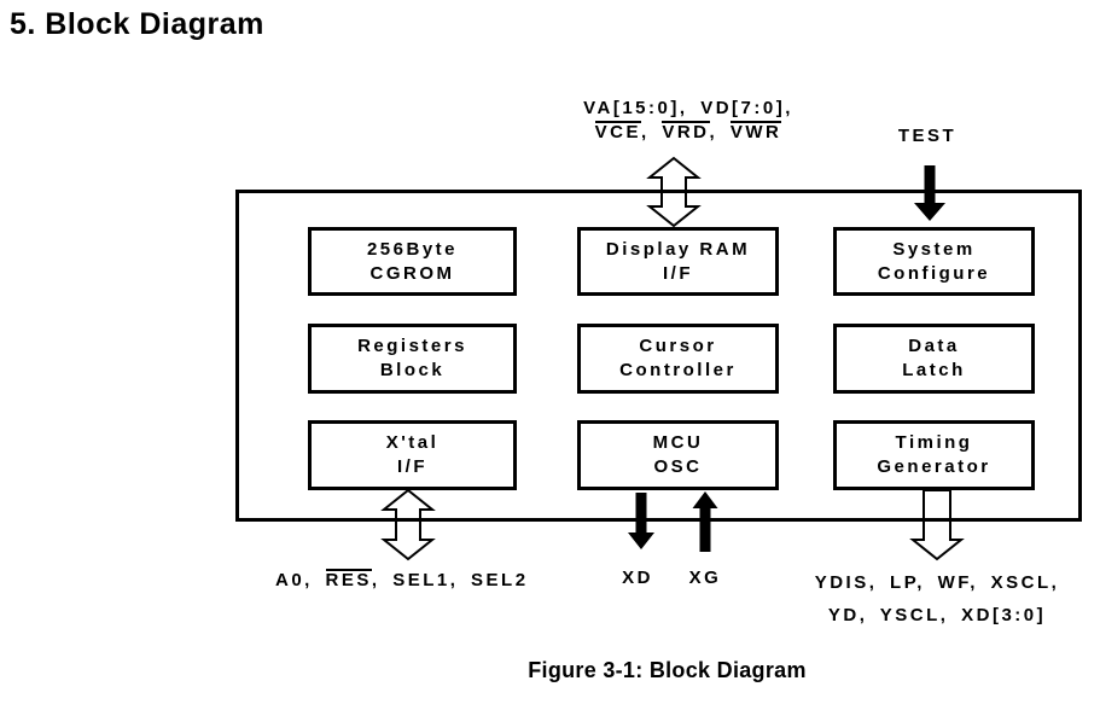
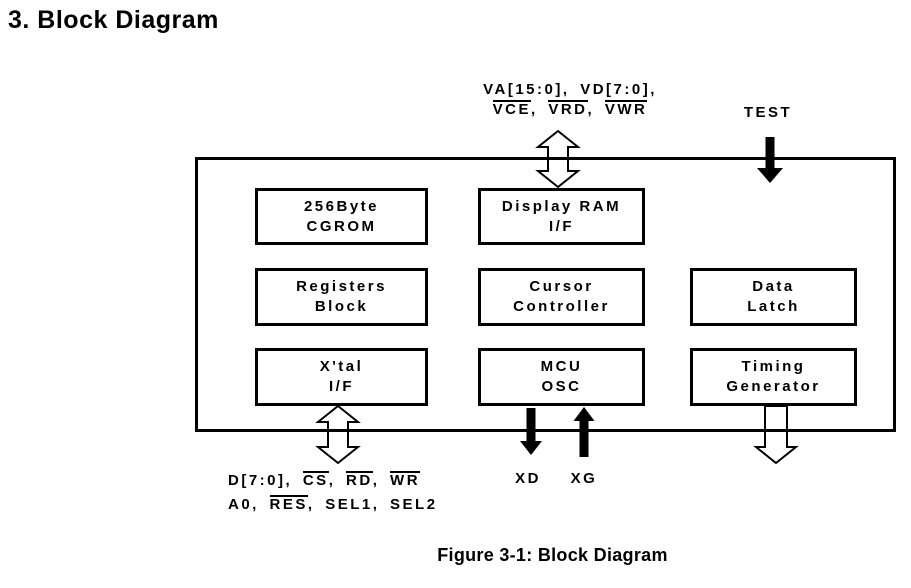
- 5. Block Diagram
+ 3. Block Diagram
  VA[15:0], VD[7:0],
  VCE, VRD, VWR
  TEST
  256Byte
  CGROM
  Display RAM
  I/F
- System
- Configure
  Registers
  Block
  Cursor
  Controller
  Data
  Latch
  X'tal
  I/F
  MCU
  OSC
  Timing
  Generator
+ D[7:0], CS, RD, WR
  A0, RES, SEL1, SEL2
  XD
  XG
- YDIS, LP, WF, XSCL,
- YD, YSCL, XD[3:0]
  Figure 3-1: Block Diagram
